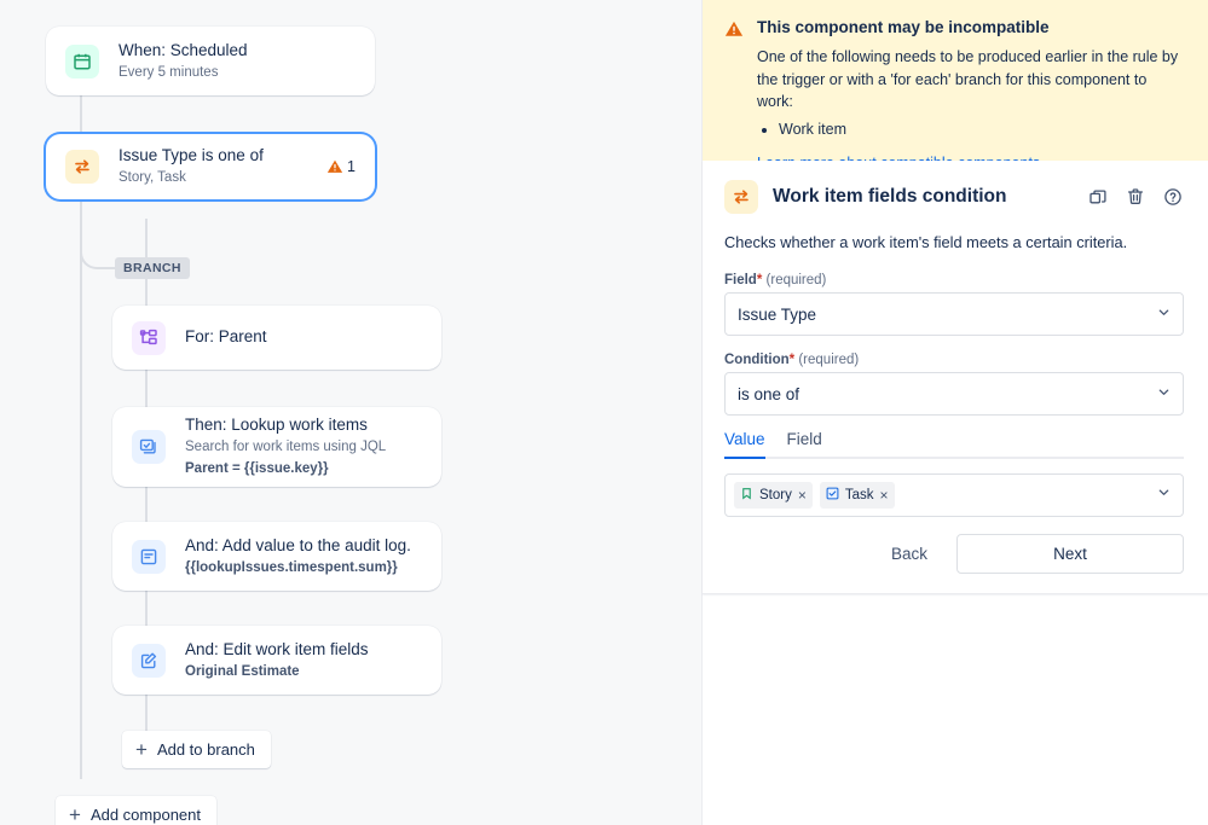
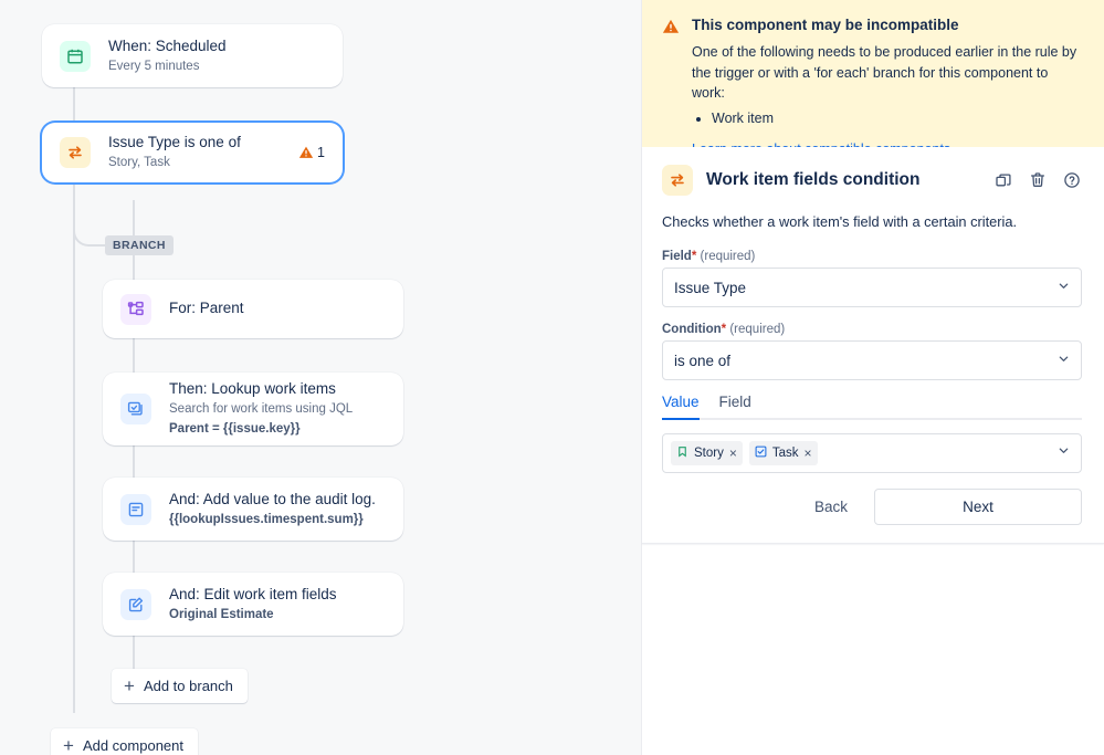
  BRANCH
  When: Scheduled
  Every 5 minutes
  Issue Type is one of
  Story, Task
  1
  For: Parent
  Then: Lookup work items
  Search for work items using JQL
  Parent = {{issue.key}}
  And: Add value to the audit log.
  {{lookupIssues.timespent.sum}}
  And: Edit work item fields
  Original Estimate
  +
  Add to branch
  +
  Add component
  This component may be incompatible
  One of the following needs to be produced earlier in the rule by the trigger or with a 'for each' branch for this component to work:
  Work item
  Work item fields condition
- Checks whether a work item's field meets a certain criteria.
+ Checks whether a work item's field with a certain criteria.
  Field* (required)
  Issue Type
  Condition* (required)
  is one of
  Value
  Field
  Story
  ×
  Task
  ×
  Back
  Next
